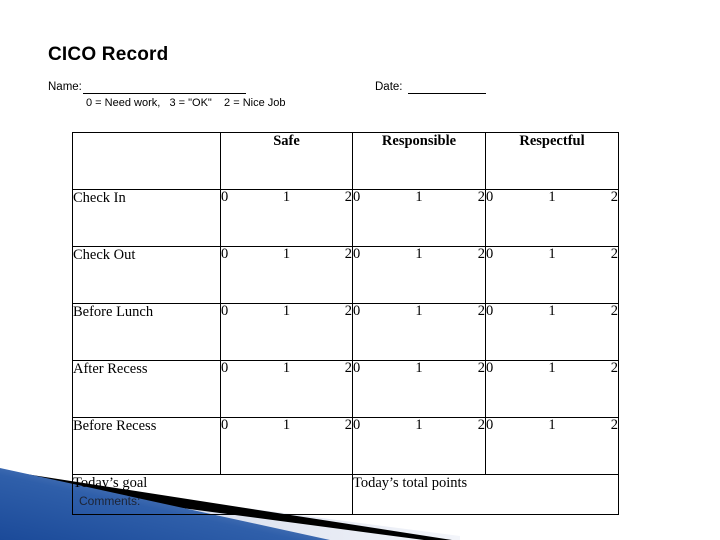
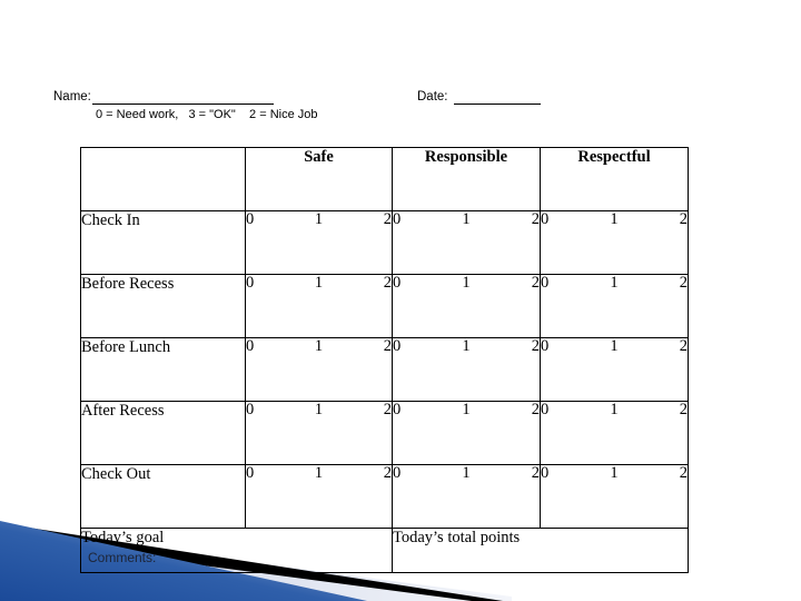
- CICO Record
  Name:
  Date:
  0 = Need work, 3 = "OK" 2 = Nice Job
  	Safe	Responsible	Respectful
  Check In	0 1 2	0 1 2	0 1 2
- Check Out	0 1 2	0 1 2	0 1 2
+ Before Recess	0 1 2	0 1 2	0 1 2
  Before Lunch	0 1 2	0 1 2	0 1 2
  After Recess	0 1 2	0 1 2	0 1 2
- Before Recess	0 1 2	0 1 2	0 1 2
+ Check Out	0 1 2	0 1 2	0 1 2
  Today’s goal	Today’s total points
  Comments:
